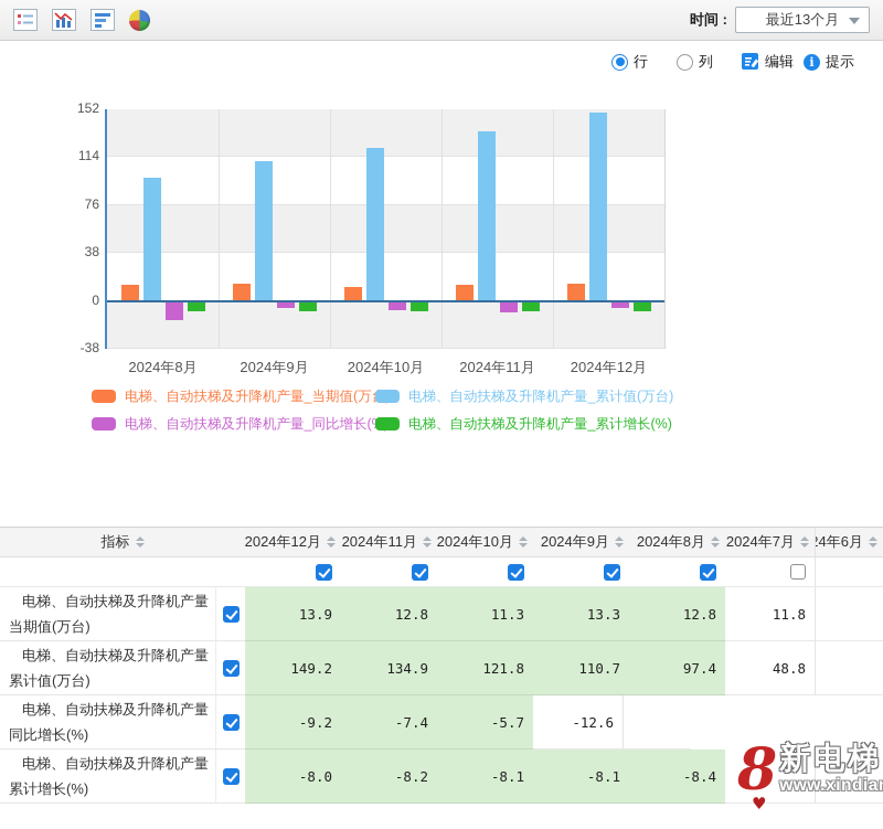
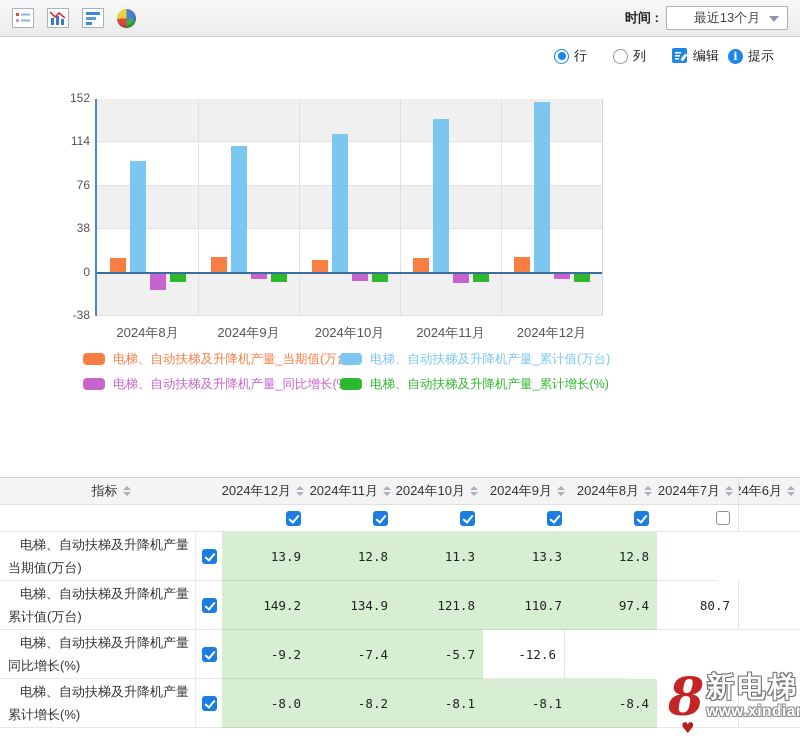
  时间 :
  最近13个月
  行
  列
  编辑
  i
  提示
  152
  114
  76
  38
  0
  -38
  2024年8月
  2024年9月
  2024年10月
  2024年11月
  2024年12月
  电梯、自动扶梯及升降机产量_当期值(万
  电梯、自动扶梯及升降机产量_累计值(万台)
  电梯、自动扶梯及升降机产量_同比增长(
  电梯、自动扶梯及升降机产量_累计增长(%)
  指标
  2024年12月
  2024年11月
  2024年10月
  2024年9月
  2024年8月
  2024年7月
  电梯、自动扶梯及升降机产量
  当期值(万台)
  13.9
  12.8
  11.3
  13.3
  12.8
- 11.8
  电梯、自动扶梯及升降机产量
  累计值(万台)
  149.2
  134.9
  121.8
  110.7
  97.4
- 48.8
+ 80.7
  电梯、自动扶梯及升降机产量
  同比增长(%)
  -9.2
  -7.4
  -5.7
  -12.6
  电梯、自动扶梯及升降机产量
  累计增长(%)
  -8.0
  -8.2
  -8.1
  -8.1
  -8.4
  8
  ♥
  新电梯
